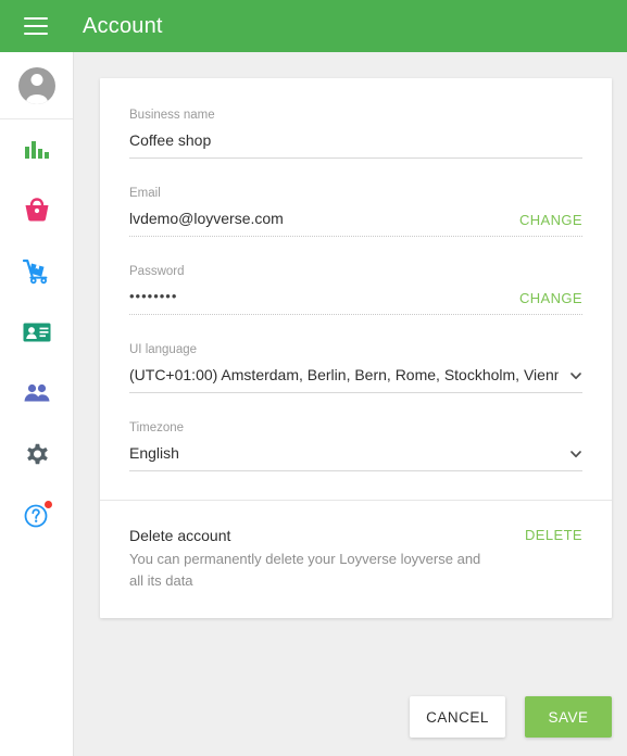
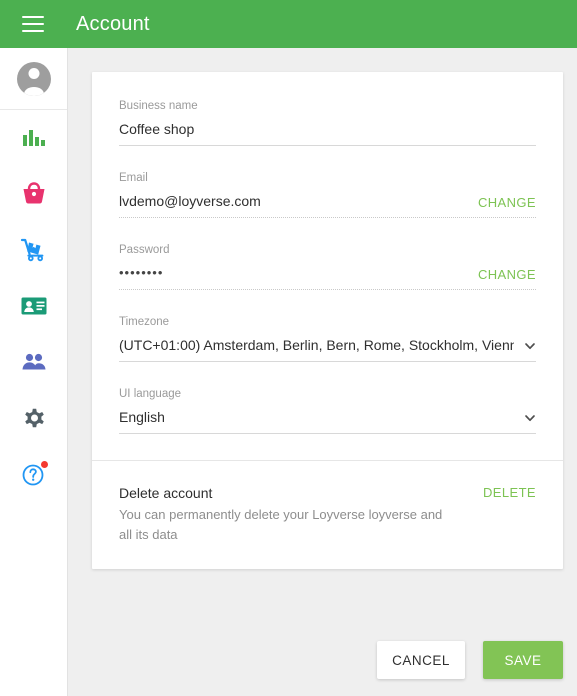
  Account
  Business name
  Coffee shop
  Email
  lvdemo@loyverse.com
  CHANGE
  Password
  ••••••••
  CHANGE
- UI language
+ Timezone
  (UTC+01:00) Amsterdam, Berlin, Bern, Rome, Stockholm, Vienn
- Timezone
+ UI language
  English
  Delete account
  You can permanently delete your Loyverse loyverse and all its data
  DELETE
  CANCEL
  SAVE
